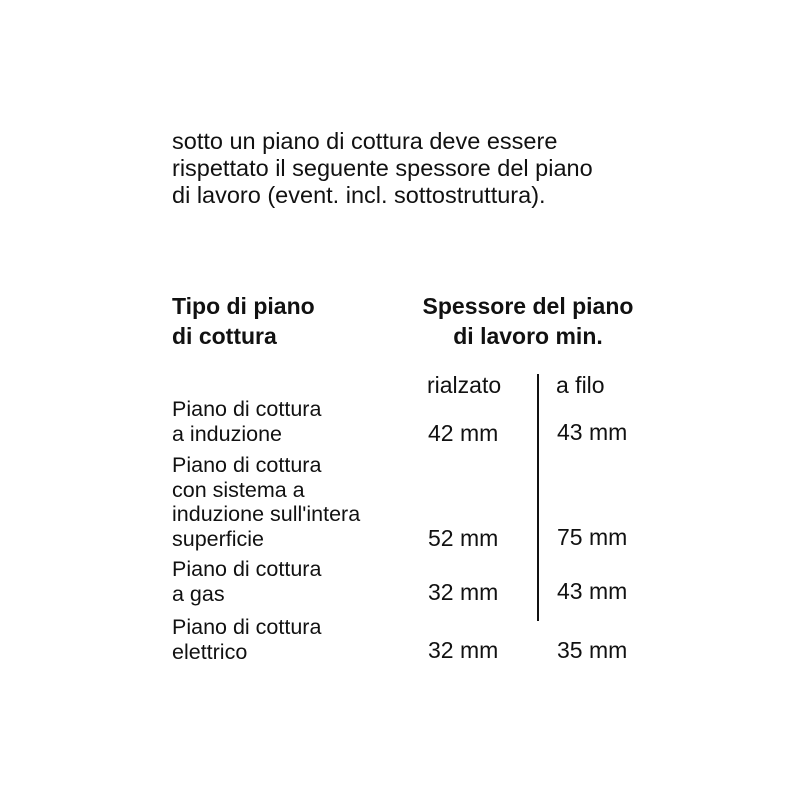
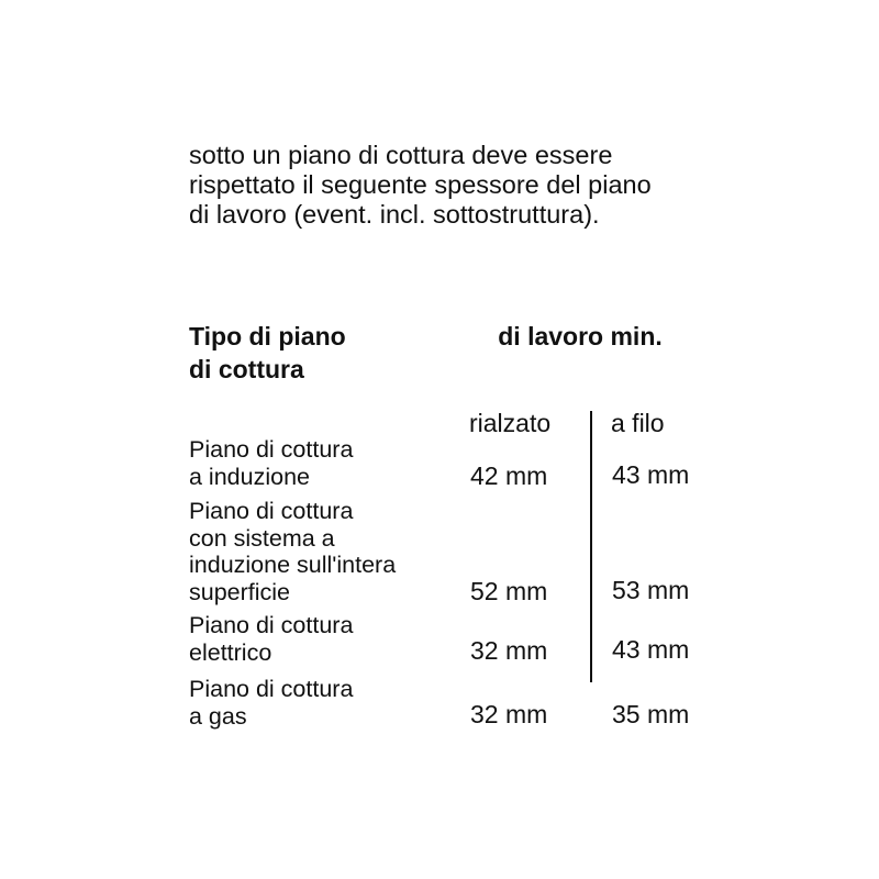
  sotto un piano di cottura deve essere
  rispettato il seguente spessore del piano
  di lavoro (event. incl. sottostruttura).
  Tipo di piano
  di cottura
- Spessore del piano
  di lavoro min.
  rialzato
  a filo
  Piano di cottura
  a induzione
  42 mm
  43 mm
  Piano di cottura
  con sistema a
  induzione sull'intera
  superficie
  52 mm
- 75 mm
+ 53 mm
  Piano di cottura
- a gas
+ elettrico
  32 mm
  43 mm
  Piano di cottura
- elettrico
+ a gas
  32 mm
  35 mm
